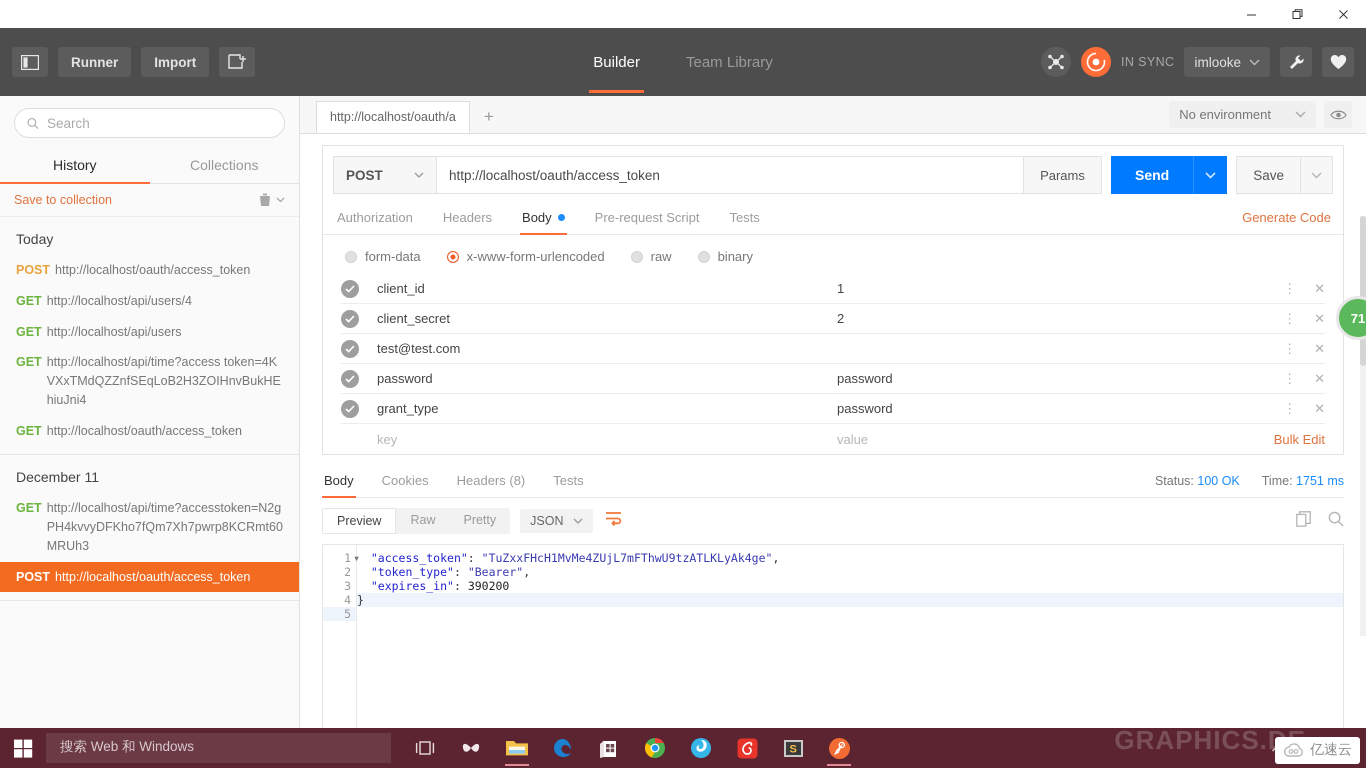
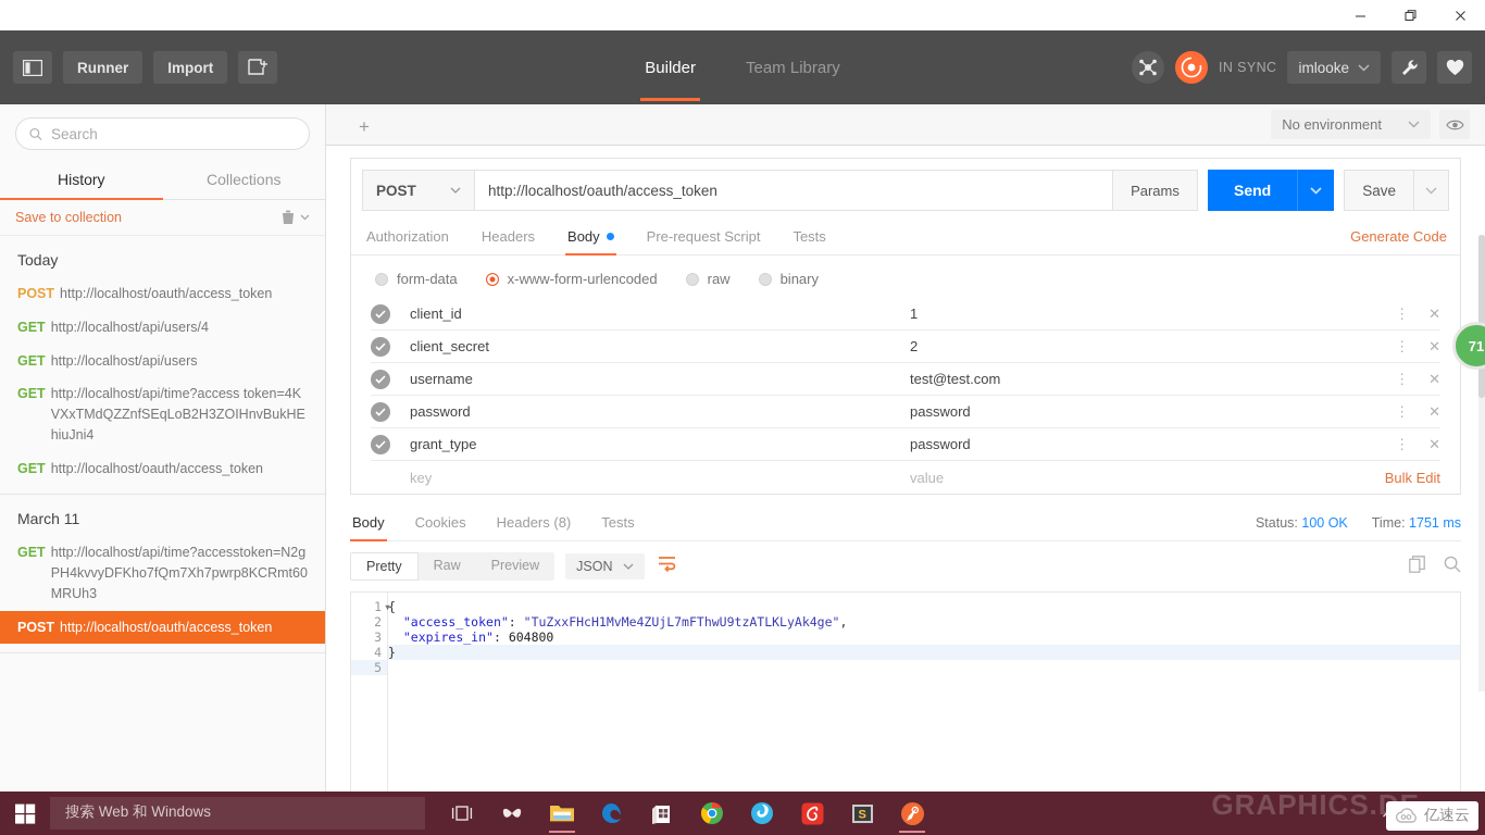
  Runner
  Import
  Builder
  Team Library
  IN SYNC
  imlooke
  Search
  History
  Collections
  Save to collection
  Today
  POST
  http://localhost/oauth/access_token
  GET
  http://localhost/api/users/4
  GET
  http://localhost/api/users
  GET
  http://localhost/api/time?access token=4KVXxTMdQZZnfSEqLoB2H3ZOIHnvBukHEhiuJni4
  GET
  http://localhost/oauth/access_token
- December 11
+ March 11
  GET
  http://localhost/api/time?accesstoken=N2gPH4kvvyDFKho7fQm7Xh7pwrp8KCRmt60MRUh3
  POST
  http://localhost/oauth/access_token
- http://localhost/oauth/a
  +
  No environment
  POST
  http://localhost/oauth/access_token
  Params
  Send
  Save
  Authorization
  Headers
  Body
  Pre-request Script
  Tests
  Generate Code
  form-data
  x-www-form-urlencoded
  raw
  binary
  client_id
  1
  ⋮
  ✕
  client_secret
  2
  ⋮
  ✕
+ username
  test@test.com
  ⋮
  ✕
  password
  password
  ⋮
  ✕
  grant_type
  password
  ⋮
  ✕
  key
  value
  Bulk Edit
  Body
  Cookies
  Headers (8)
  Tests
  Status: 100 OK
  Time: 1751 ms
- Preview
+ Pretty
  Raw
- Pretty
+ Preview
  JSON
  1
  ▾
  2
  3
  4
  5
+ {
  "access_token": "TuZxxFHcH1MvMe4ZUjL7mFThwU9tzATLKLyAk4ge",
- "token_type": "Bearer",
- "expires_in": 390200
+ "expires_in": 604800
  }
  71
  搜索 Web 和 Windows
  S
  GRAPHICS.
  亿速云
